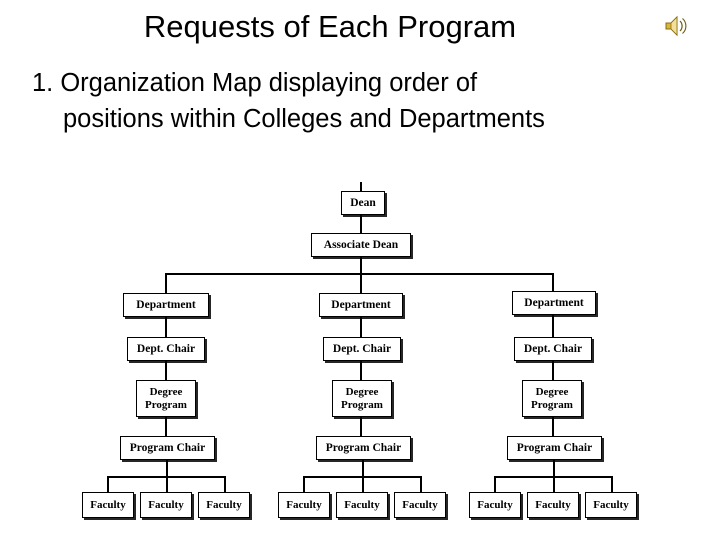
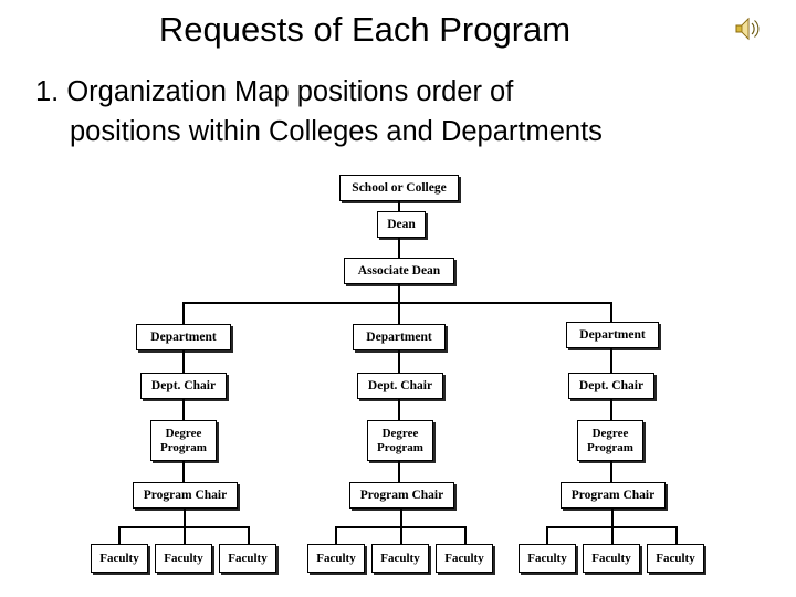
  Requests of Each Program
- 1. Organization Map displaying order of
+ 1. Organization Map positions order of
  positions within Colleges and Departments
+ School or College
  Dean
  Associate Dean
  Department
  Dept. Chair
  Degree
  Program
  Program Chair
  Faculty
  Faculty
  Faculty
  Department
  Dept. Chair
  Degree
  Program
  Program Chair
  Faculty
  Faculty
  Faculty
  Department
  Dept. Chair
  Degree
  Program
  Program Chair
  Faculty
  Faculty
  Faculty
